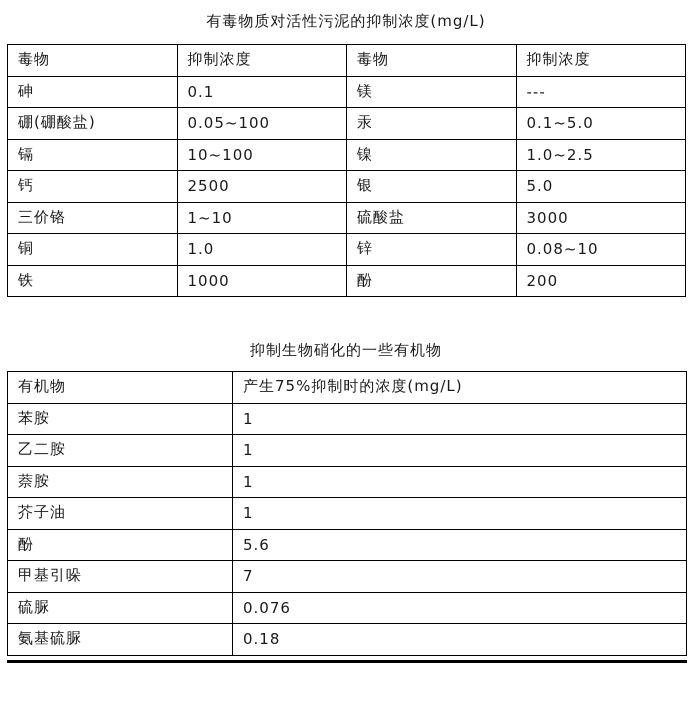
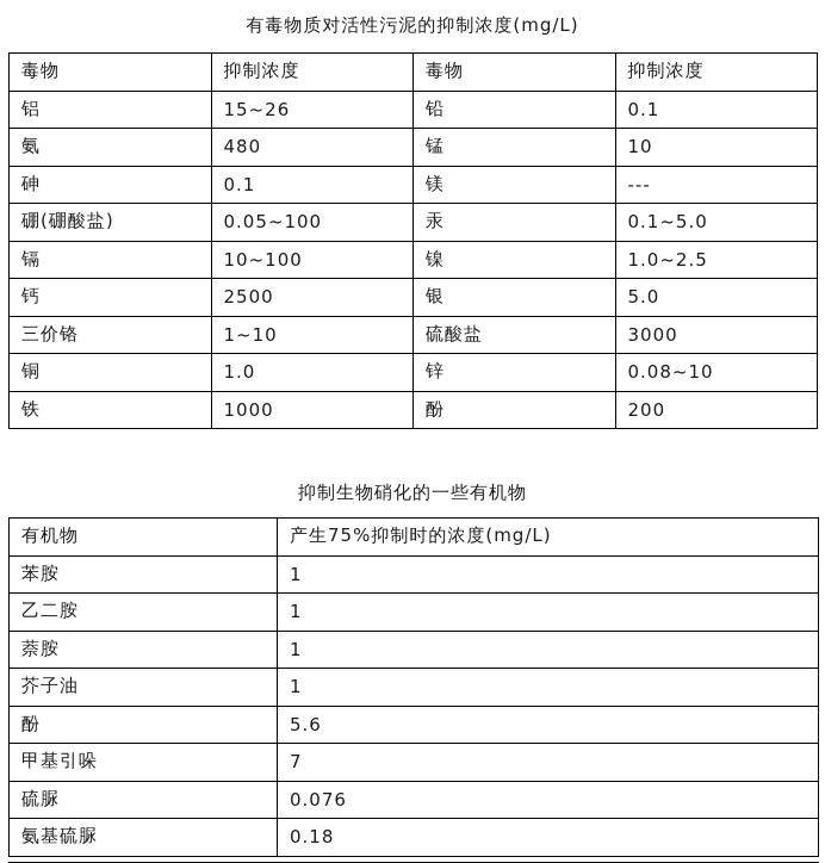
  有毒物质对活性污泥的抑制浓度(mg/L)
  毒物	抑制浓度	毒物	抑制浓度
+ 铝	15~26	铅	0.1
+ 氨	480	锰	10
  砷	0.1	镁	---
  硼(硼酸盐)	0.05~100	汞	0.1~5.0
  镉	10~100	镍	1.0~2.5
  钙	2500	银	5.0
  三价铬	1~10	硫酸盐	3000
  铜	1.0	锌	0.08~10
  铁	1000	酚	200
  抑制生物硝化的一些有机物
  有机物	产生75%抑制时的浓度(mg/L)
  苯胺	1
  乙二胺	1
  萘胺	1
  芥子油	1
  酚	5.6
  甲基引哚	7
  硫脲	0.076
  氨基硫脲	0.18
